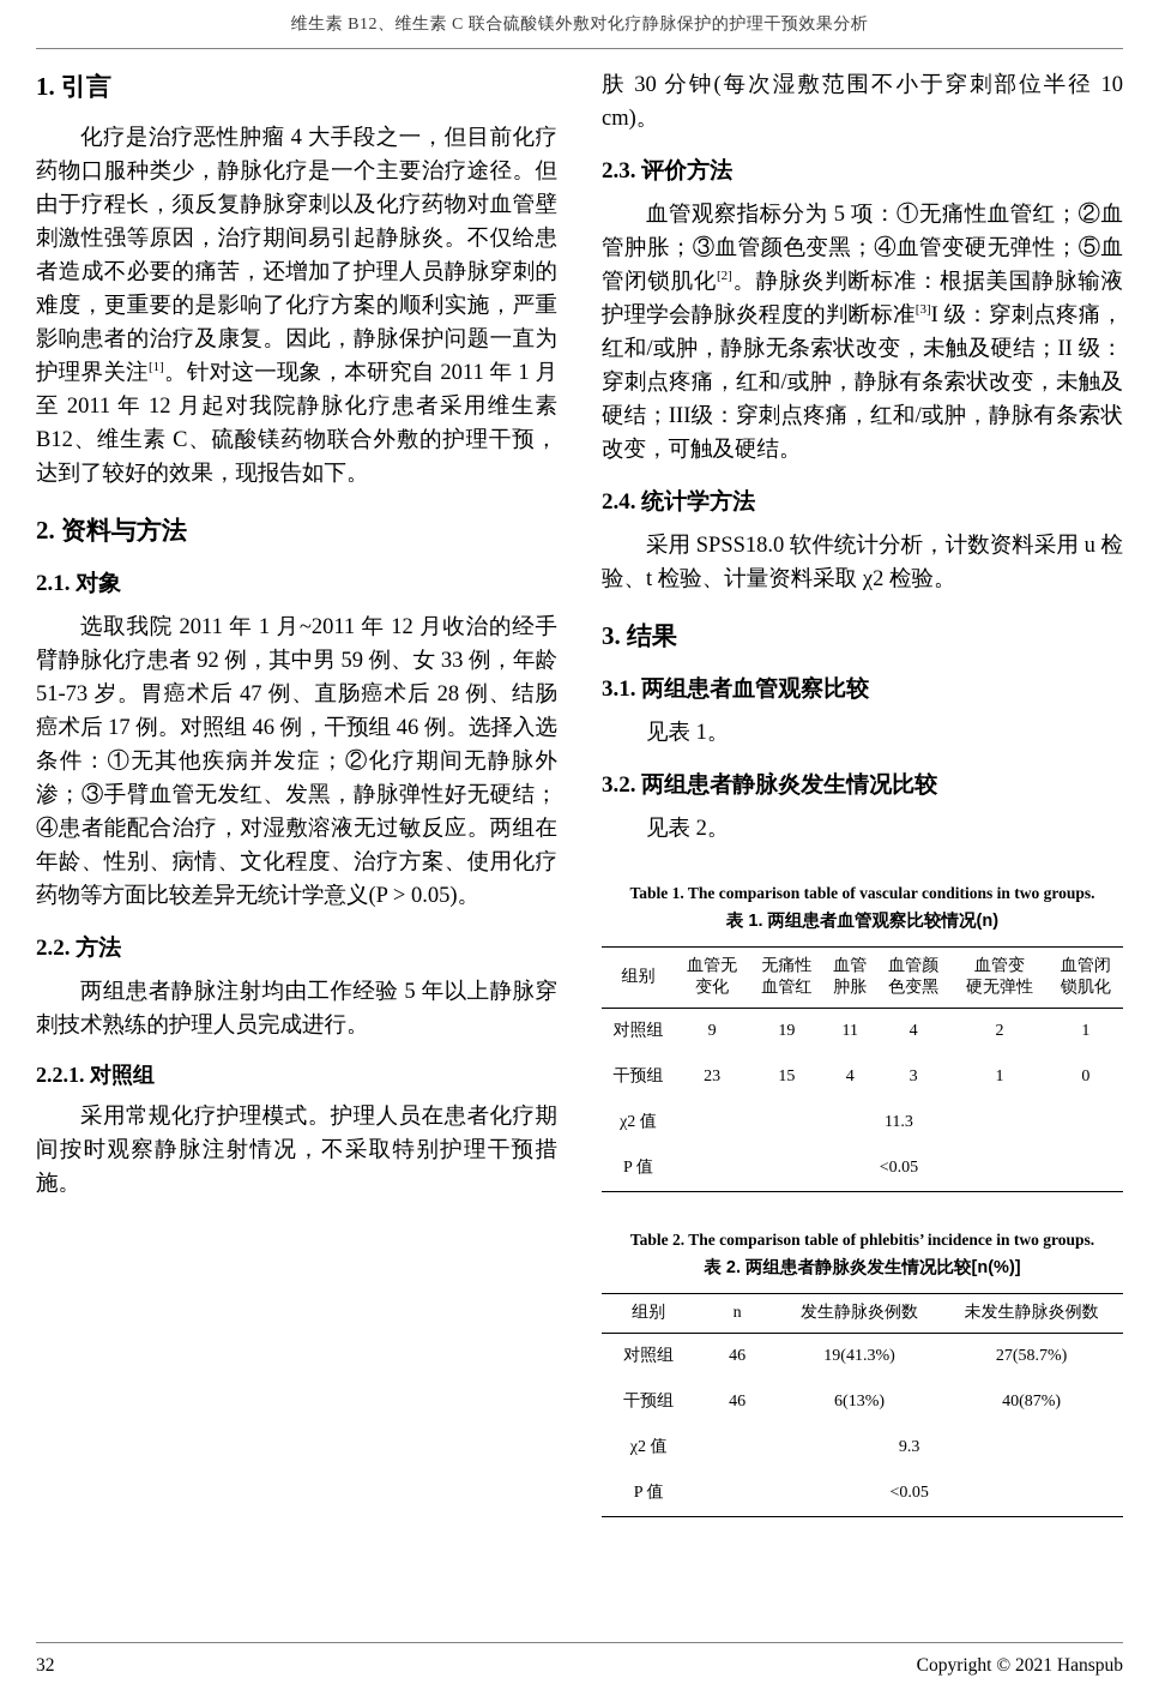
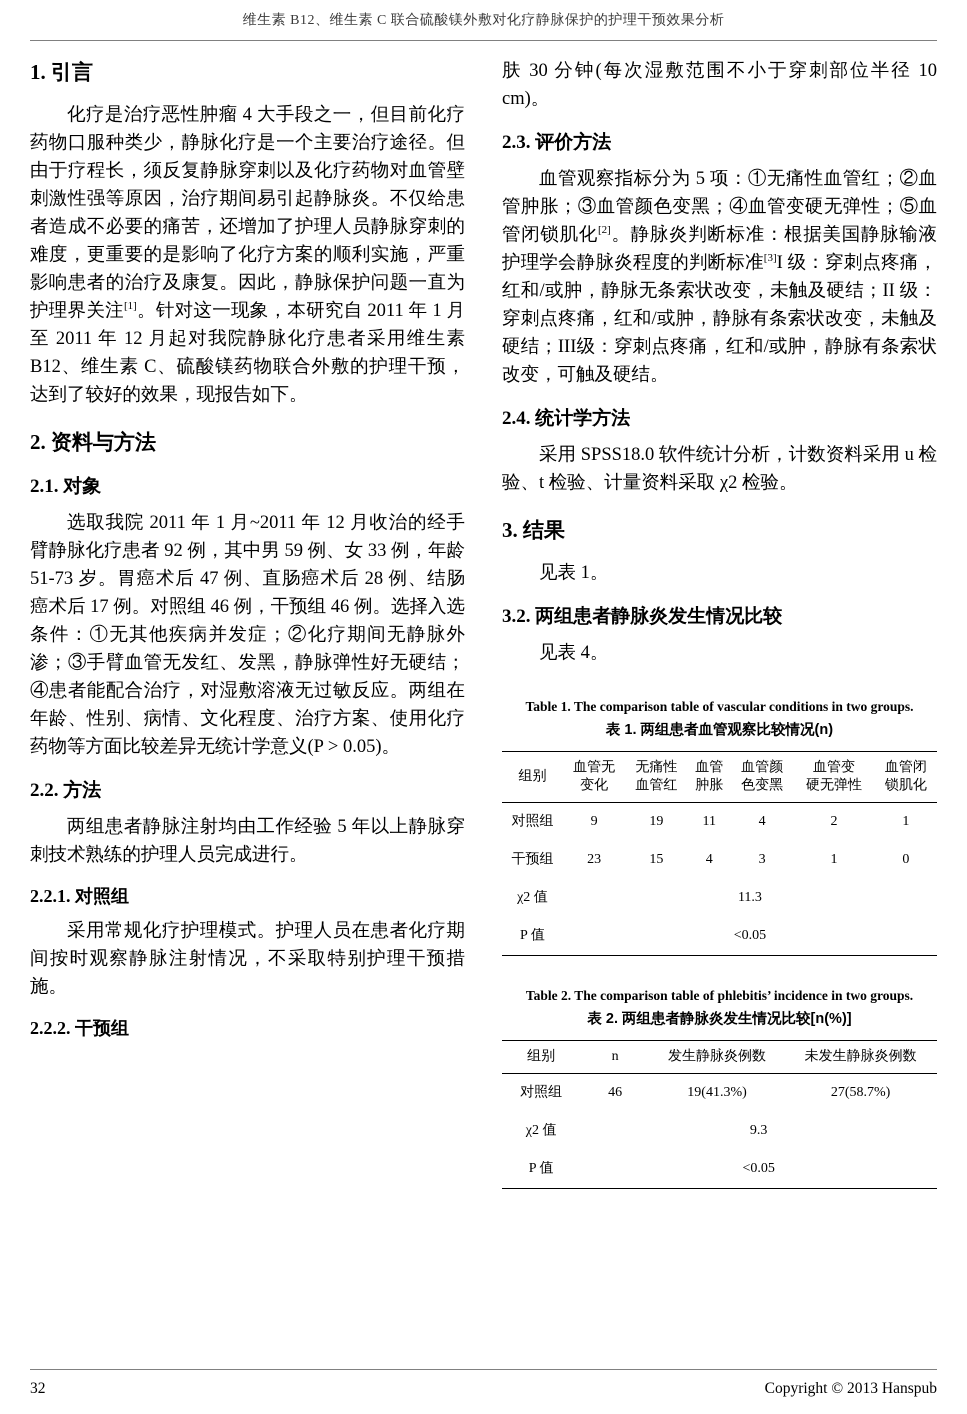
  维生素 B12、维生素 C 联合硫酸镁外敷对化疗静脉保护的护理干预效果分析
  1. 引言
  化疗是治疗恶性肿瘤 4 大手段之一，但目前化疗药物口服种类少，静脉化疗是一个主要治疗途径。但由于疗程长，须反复静脉穿刺以及化疗药物对血管壁刺激性强等原因，治疗期间易引起静脉炎。不仅给患者造成不必要的痛苦，还增加了护理人员静脉穿刺的难度，更重要的是影响了化疗方案的顺利实施，严重影响患者的治疗及康复。因此，静脉保护问题一直为护理界关注[1]。针对这一现象，本研究自 2011 年 1 月至 2011 年 12 月起对我院静脉化疗患者采用维生素 B12、维生素 C、硫酸镁药物联合外敷的护理干预，达到了较好的效果，现报告如下。
  2. 资料与方法
  2.1. 对象
  选取我院 2011 年 1 月~2011 年 12 月收治的经手臂静脉化疗患者 92 例，其中男 59 例、女 33 例，年龄 51-73 岁。胃癌术后 47 例、直肠癌术后 28 例、结肠癌术后 17 例。对照组 46 例，干预组 46 例。选择入选条件：①无其他疾病并发症；②化疗期间无静脉外渗；③手臂血管无发红、发黑，静脉弹性好无硬结；④患者能配合治疗，对湿敷溶液无过敏反应。两组在年龄、性别、病情、文化程度、治疗方案、使用化疗药物等方面比较差异无统计学意义(P > 0.05)。
  2.2. 方法
  两组患者静脉注射均由工作经验 5 年以上静脉穿刺技术熟练的护理人员完成进行。
  2.2.1. 对照组
  采用常规化疗护理模式。护理人员在患者化疗期间按时观察静脉注射情况，不采取特别护理干预措施。
+ 2.2.2. 干预组
  肤 30 分钟(每次湿敷范围不小于穿刺部位半径 10 cm)。
  2.3. 评价方法
  血管观察指标分为 5 项：①无痛性血管红；②血管肿胀；③血管颜色变黑；④血管变硬无弹性；⑤血管闭锁肌化[2]。静脉炎判断标准：根据美国静脉输液护理学会静脉炎程度的判断标准[3]I 级：穿刺点疼痛，红和/或肿，静脉无条索状改变，未触及硬结；II 级：穿刺点疼痛，红和/或肿，静脉有条索状改变，未触及硬结；III级：穿刺点疼痛，红和/或肿，静脉有条索状改变，可触及硬结。
  2.4. 统计学方法
  采用 SPSS18.0 软件统计分析，计数资料采用 u 检验、t 检验、计量资料采取 χ2 检验。
  3. 结果
- 3.1. 两组患者血管观察比较
  见表 1。
  3.2. 两组患者静脉炎发生情况比较
- 见表 2。
+ 见表 4。
  Table 1. The comparison table of vascular conditions in two groups.
  表 1. 两组患者血管观察比较情况(n)
  组别	血管无 变化	无痛性 血管红	血管 肿胀	血管颜 色变黑	血管变 硬无弹性	血管闭 锁肌化
  对照组	9	19	11	4	2	1
  干预组	23	15	4	3	1	0
  χ2 值	11.3
  P 值	<0.05
  Table 2. The comparison table of phlebitis’ incidence in two groups.
  表 2. 两组患者静脉炎发生情况比较[n(%)]
  组别	n	发生静脉炎例数	未发生静脉炎例数
  对照组	46	19(41.3%)	27(58.7%)
- 干预组	46	6(13%)	40(87%)
  χ2 值	9.3
  P 值	<0.05
  32
- Copyright © 2021 Hanspub
+ Copyright © 2013 Hanspub
